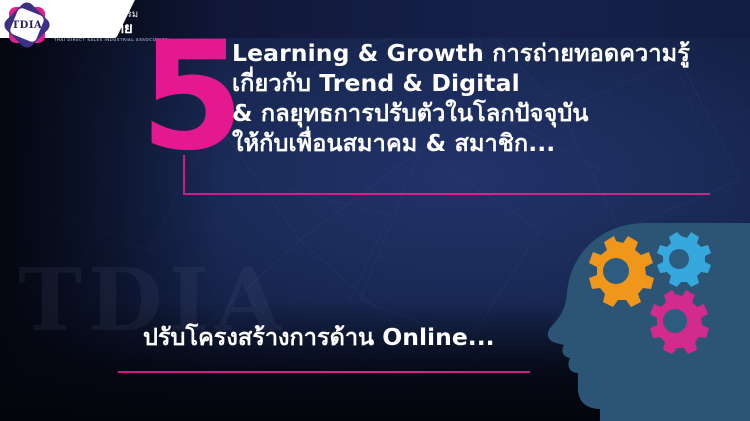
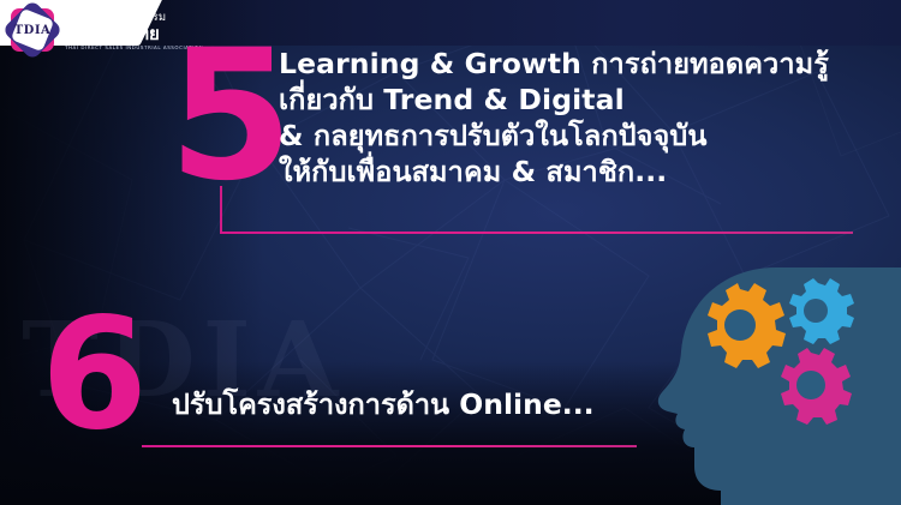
  TDIA
  TDIA
  สมาคมอุตสาหกรรม
  ขายตรงไทย
  5
  Learning & Growth การถ่ายทอดความรู้
  เกี่ยวกับ Trend & Digital
  & กลยุทธการปรับตัวในโลกปัจจุบัน
  ให้กับเพื่อนสมาคม & สมาชิก...
+ 6
  ปรับโครงสร้างการด้าน Online...
